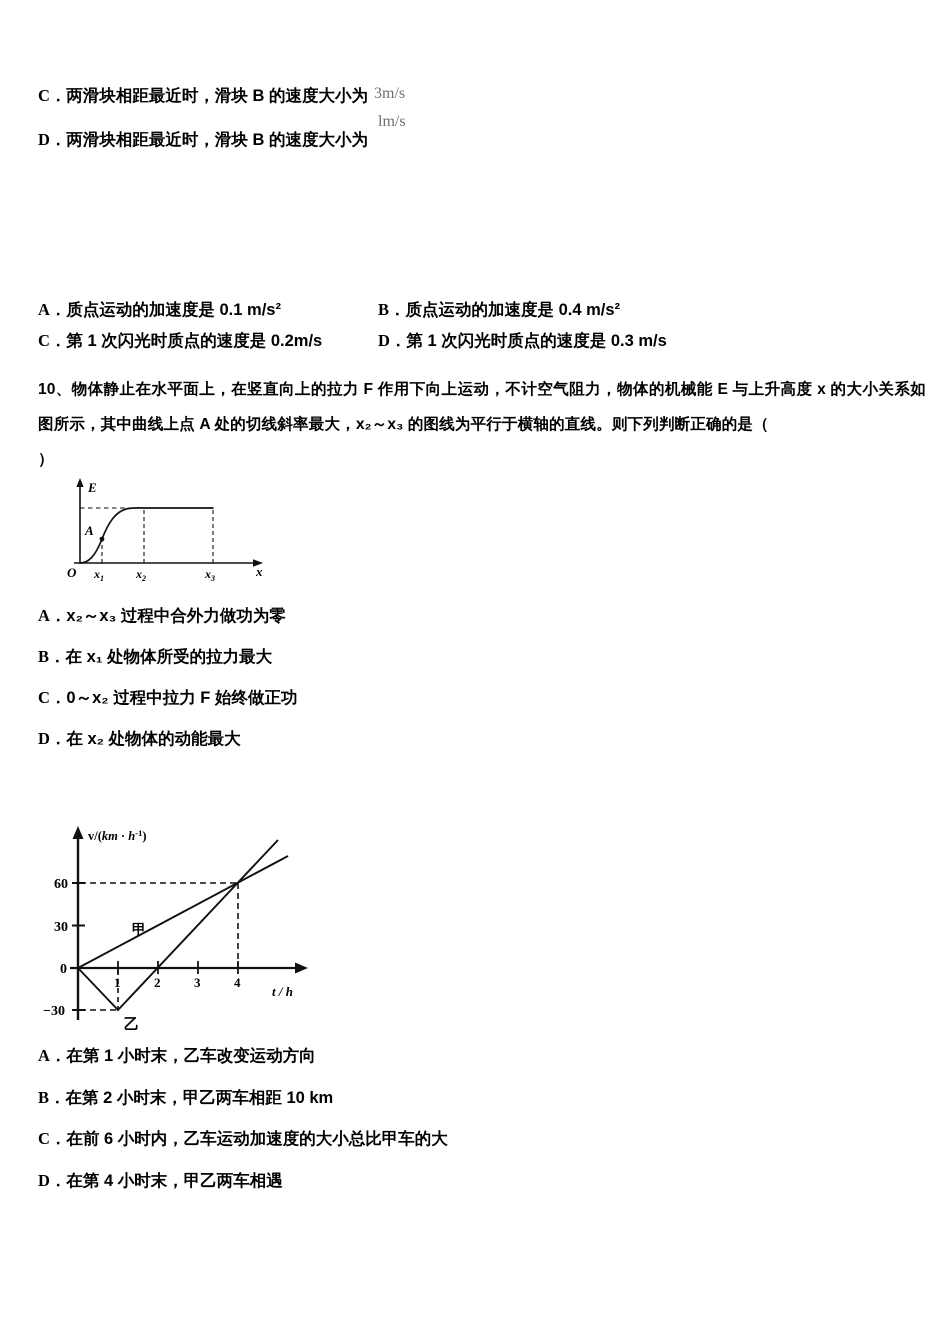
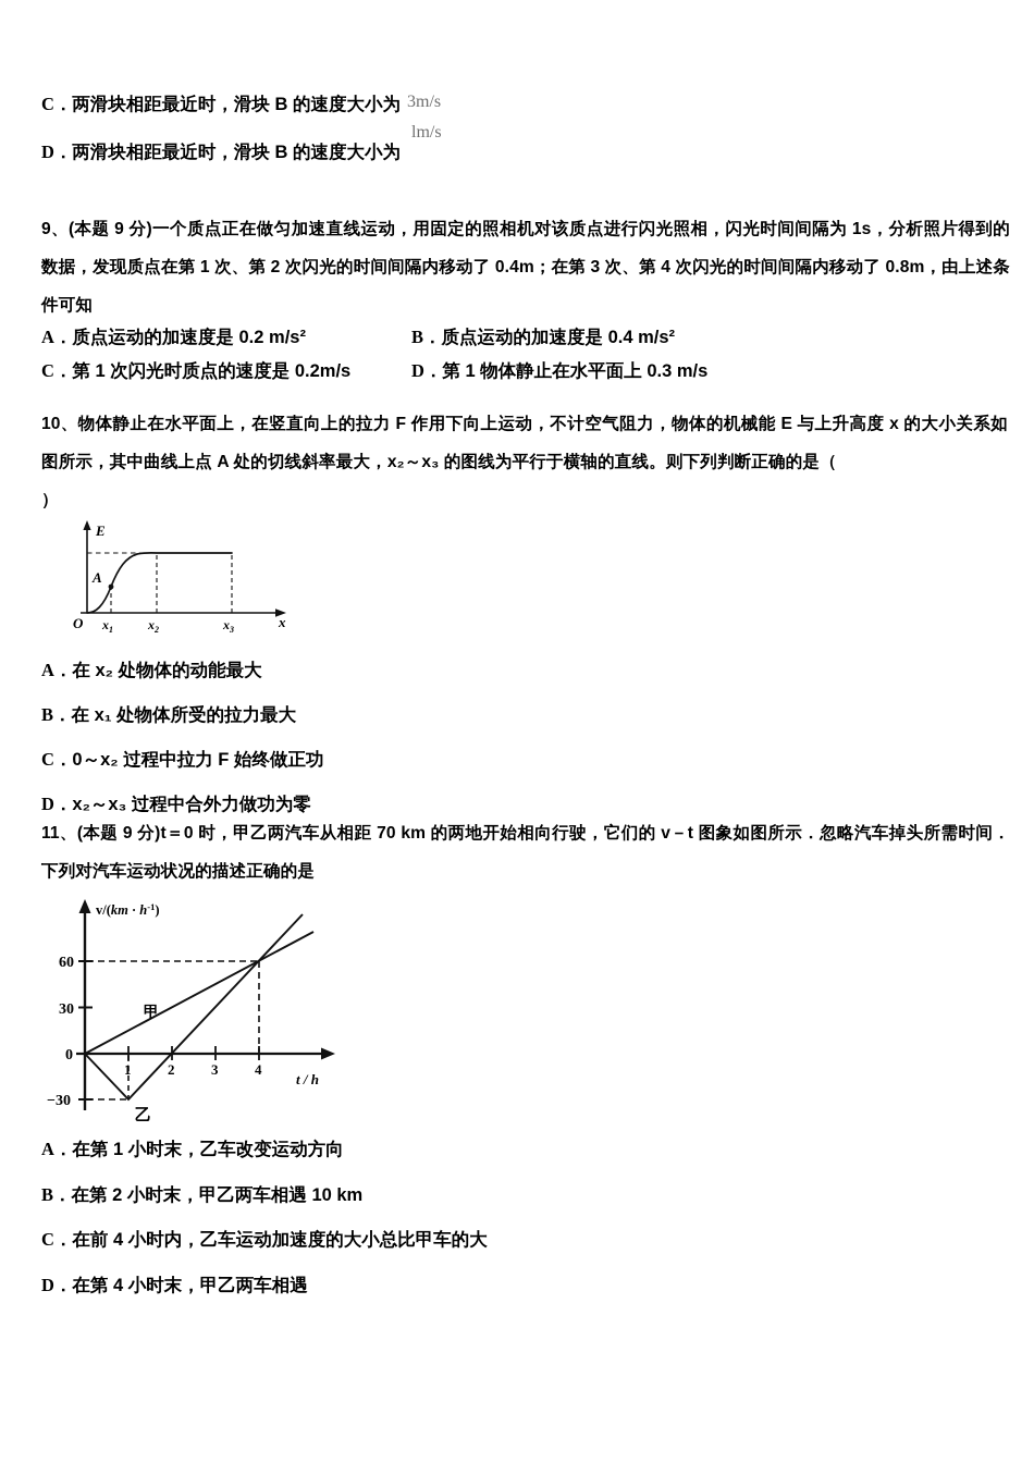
  C．两滑块相距最近时，滑块 B 的速度大小为
  3m/s
  D．两滑块相距最近时，滑块 B 的速度大小为
  lm/s
+ 9、(本题 9 分)一个质点正在做匀加速直线运动，用固定的照相机对该质点进行闪光照相，闪光时间间隔为 1s，分析照片得到的数据，发现质点在第 1 次、第 2 次闪光的时间间隔内移动了 0.4m；在第 3 次、第 4 次闪光的时间间隔内移动了 0.8m，由上述条件可知
- A．质点运动的加速度是 0.1 m/s²
+ A．质点运动的加速度是 0.2 m/s²
  B．质点运动的加速度是 0.4 m/s²
  C．第 1 次闪光时质点的速度是 0.2m/s
- D．第 1 次闪光时质点的速度是 0.3 m/s
+ D．第 1 物体静止在水平面上 0.3 m/s
  10、物体静止在水平面上，在竖直向上的拉力 F 作用下向上运动，不计空气阻力，物体的机械能 E 与上升高度 x 的大小关系如图所示，其中曲线上点 A 处的切线斜率最大，x₂～x₃ 的图线为平行于横轴的直线。则下列判断正确的是（
  ）
  E
  O
  x
  A
  x1
  x2
  x3
- A．x₂～x₃ 过程中合外力做功为零
+ A．在 x₂ 处物体的动能最大
  B．在 x₁ 处物体所受的拉力最大
  C．0～x₂ 过程中拉力 F 始终做正功
- D．在 x₂ 处物体的动能最大
+ D．x₂～x₃ 过程中合外力做功为零
+ 11、(本题 9 分)t＝0 时，甲乙两汽车从相距 70 km 的两地开始相向行驶，它们的 v－t 图象如图所示．忽略汽车掉头所需时间．下列对汽车运动状况的描述正确的是
  v/(km · h-1)
  t / h
  60
  30
  0
  −30
  1
  2
  3
  4
  甲
  乙
  A．在第 1 小时末，乙车改变运动方向
- B．在第 2 小时末，甲乙两车相距 10 km
+ B．在第 2 小时末，甲乙两车相遇 10 km
- C．在前 6 小时内，乙车运动加速度的大小总比甲车的大
+ C．在前 4 小时内，乙车运动加速度的大小总比甲车的大
  D．在第 4 小时末，甲乙两车相遇
